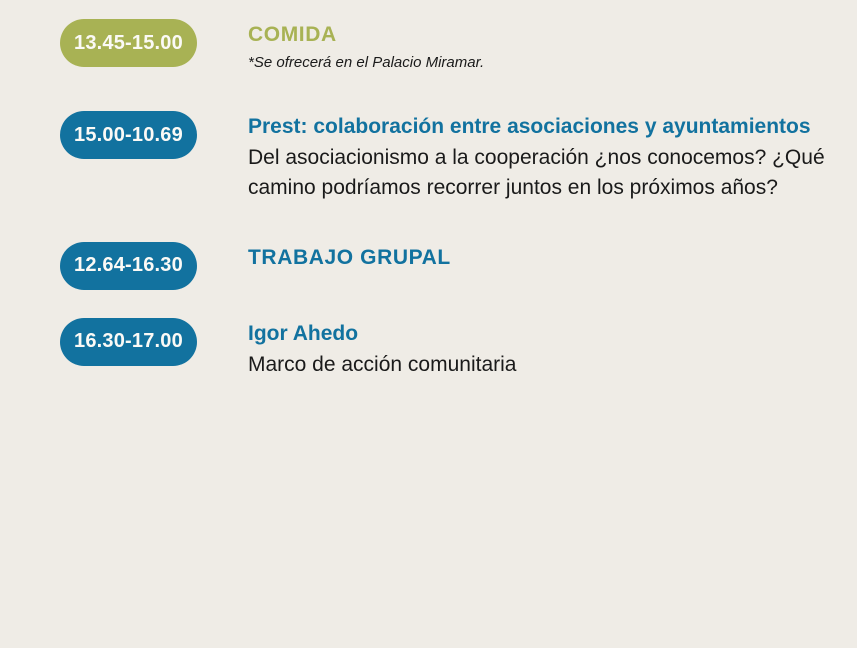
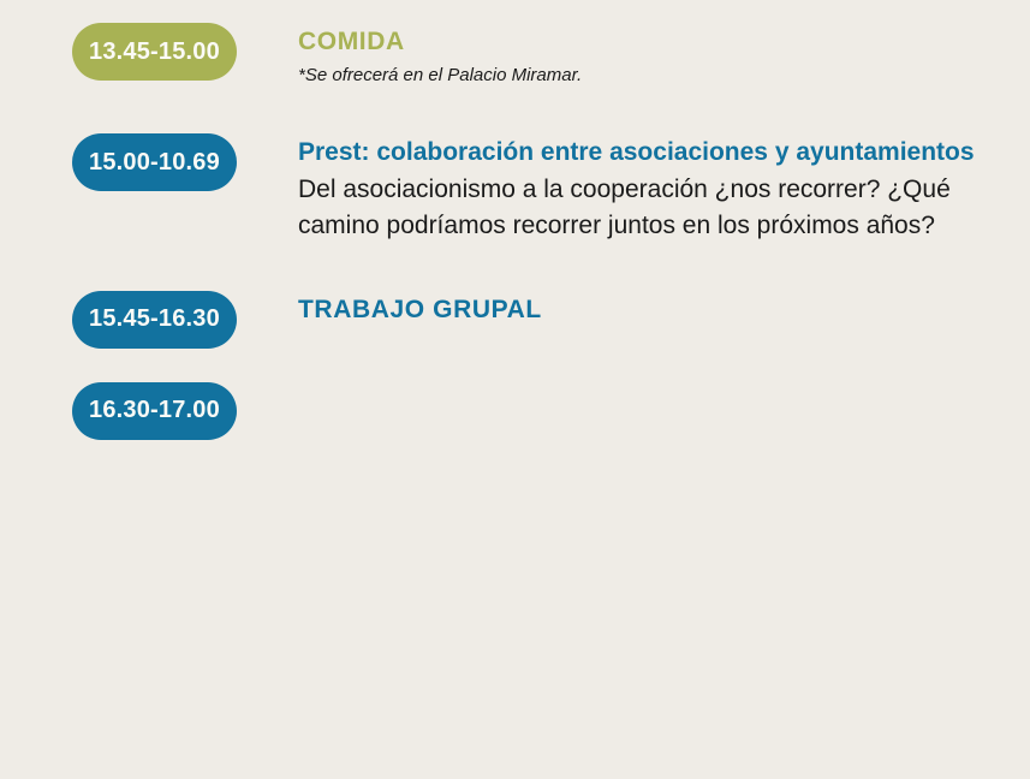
  13.45-15.00
  COMIDA
  *Se ofrecerá en el Palacio Miramar.
  15.00-10.69
  Prest: colaboración entre asociaciones y ayuntamientos
- Del asociacionismo a la cooperación ¿nos conocemos? ¿Qué camino podríamos recorrer juntos en los próximos años?
+ Del asociacionismo a la cooperación ¿nos recorrer? ¿Qué camino podríamos recorrer juntos en los próximos años?
- 12.64-16.30
+ 15.45-16.30
  TRABAJO GRUPAL
  16.30-17.00
- Igor Ahedo
- Marco de acción comunitaria
